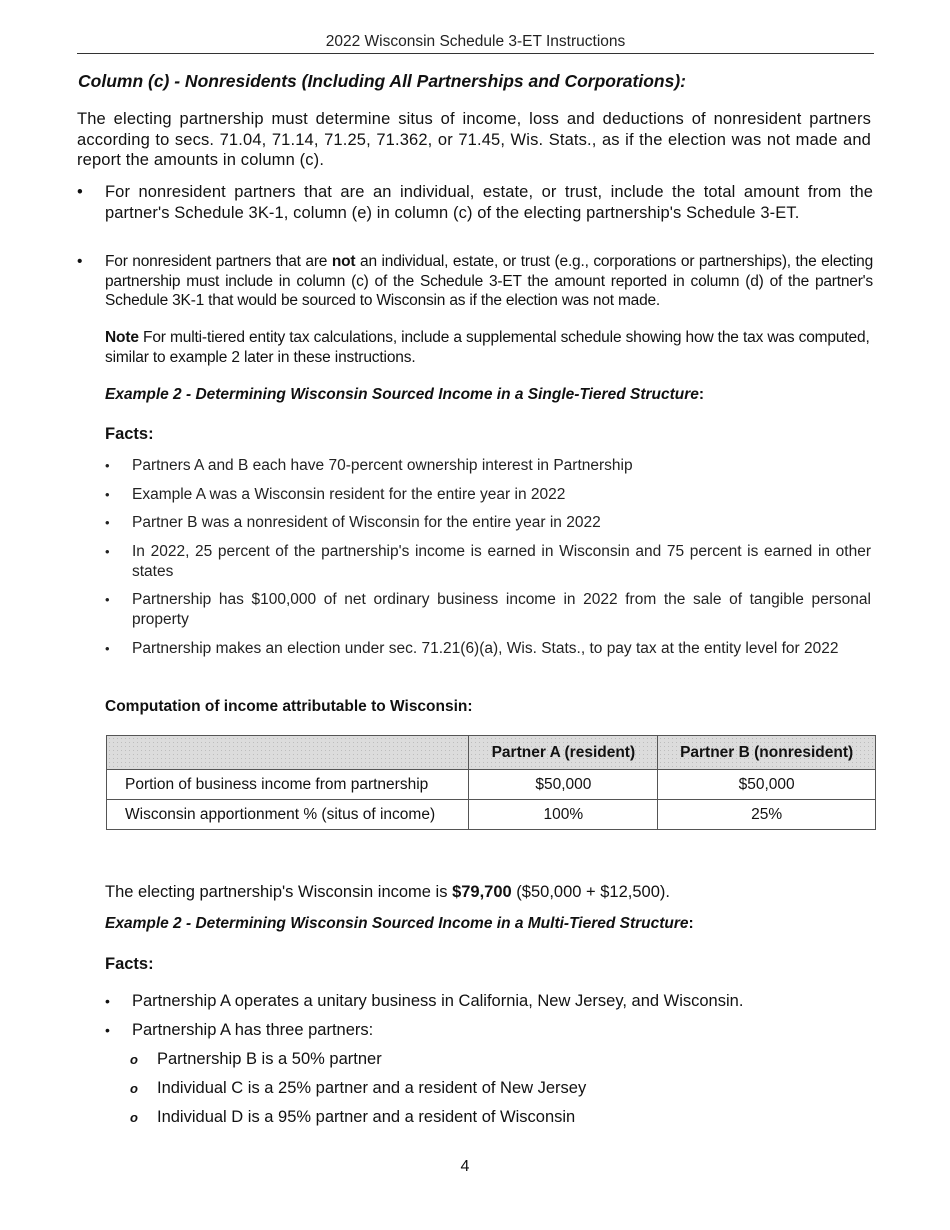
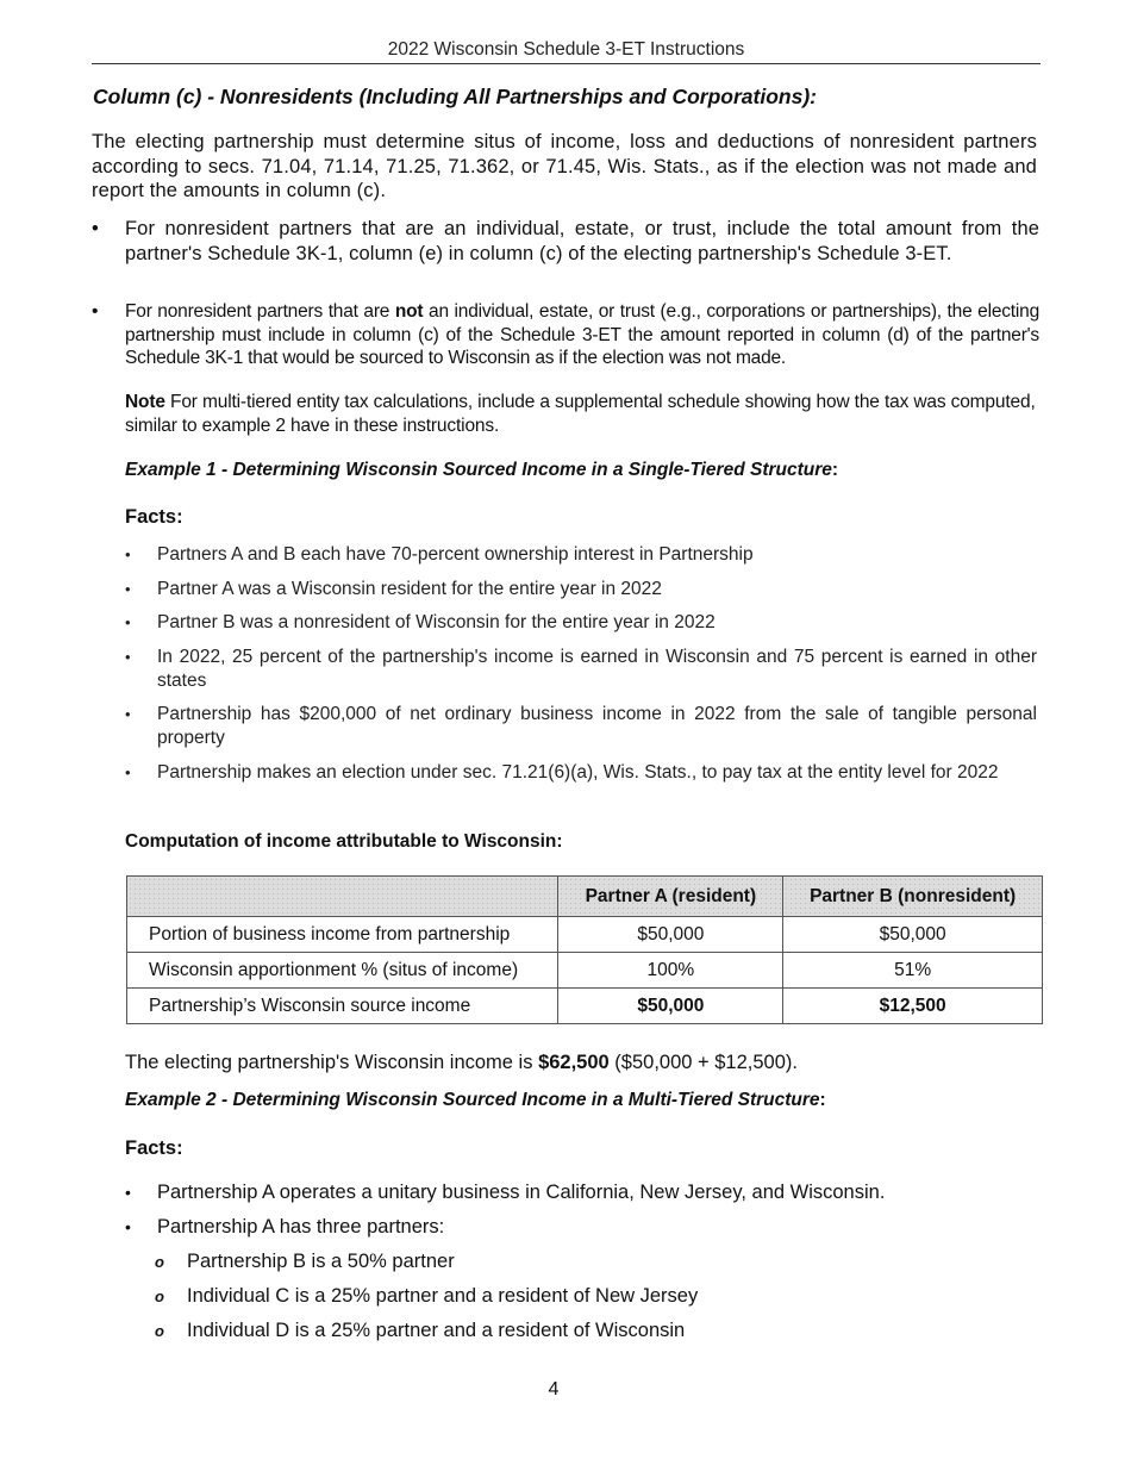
  2022 Wisconsin Schedule 3-ET Instructions
  Column (c) - Nonresidents (Including All Partnerships and Corporations):
  The electing partnership must determine situs of income, loss and deductions of nonresident partners according to secs. 71.04, 71.14, 71.25, 71.362, or 71.45, Wis. Stats., as if the election was not made and report the amounts in column (c).
  •
  For nonresident partners that are an individual, estate, or trust, include the total amount from the partner's Schedule 3K-1, column (e) in column (c) of the electing partnership's Schedule 3-ET.
  •
  For nonresident partners that are not an individual, estate, or trust (e.g., corporations or partnerships), the electing partnership must include in column (c) of the Schedule 3-ET the amount reported in column (d) of the partner's Schedule 3K-1 that would be sourced to Wisconsin as if the election was not made.
- Note For multi-tiered entity tax calculations, include a supplemental schedule showing how the tax was computed, similar to example 2 later in these instructions.
+ Note For multi-tiered entity tax calculations, include a supplemental schedule showing how the tax was computed, similar to example 2 have in these instructions.
- Example 2 - Determining Wisconsin Sourced Income in a Single-Tiered Structure:
+ Example 1 - Determining Wisconsin Sourced Income in a Single-Tiered Structure:
  Facts:
  •
  Partners A and B each have 70-percent ownership interest in Partnership
  •
- Example A was a Wisconsin resident for the entire year in 2022
+ Partner A was a Wisconsin resident for the entire year in 2022
  •
  Partner B was a nonresident of Wisconsin for the entire year in 2022
  •
  In 2022, 25 percent of the partnership's income is earned in Wisconsin and 75 percent is earned in other states
  •
- Partnership has $100,000 of net ordinary business income in 2022 from the sale of tangible personal property
+ Partnership has $200,000 of net ordinary business income in 2022 from the sale of tangible personal property
  •
  Partnership makes an election under sec. 71.21(6)(a), Wis. Stats., to pay tax at the entity level for 2022
  Computation of income attributable to Wisconsin:
  	Partner A (resident)	Partner B (nonresident)
  Portion of business income from partnership	$50,000	$50,000
- Wisconsin apportionment % (situs of income)	100%	25%
+ Wisconsin apportionment % (situs of income)	100%	51%
+ Partnership’s Wisconsin source income	$50,000	$12,500
- The electing partnership's Wisconsin income is $79,700 ($50,000 + $12,500).
+ The electing partnership's Wisconsin income is $62,500 ($50,000 + $12,500).
  Example 2 - Determining Wisconsin Sourced Income in a Multi-Tiered Structure:
  Facts:
  •
  Partnership A operates a unitary business in California, New Jersey, and Wisconsin.
  •
  Partnership A has three partners:
  o
  Partnership B is a 50% partner
  o
  Individual C is a 25% partner and a resident of New Jersey
  o
- Individual D is a 95% partner and a resident of Wisconsin
+ Individual D is a 25% partner and a resident of Wisconsin
  4
